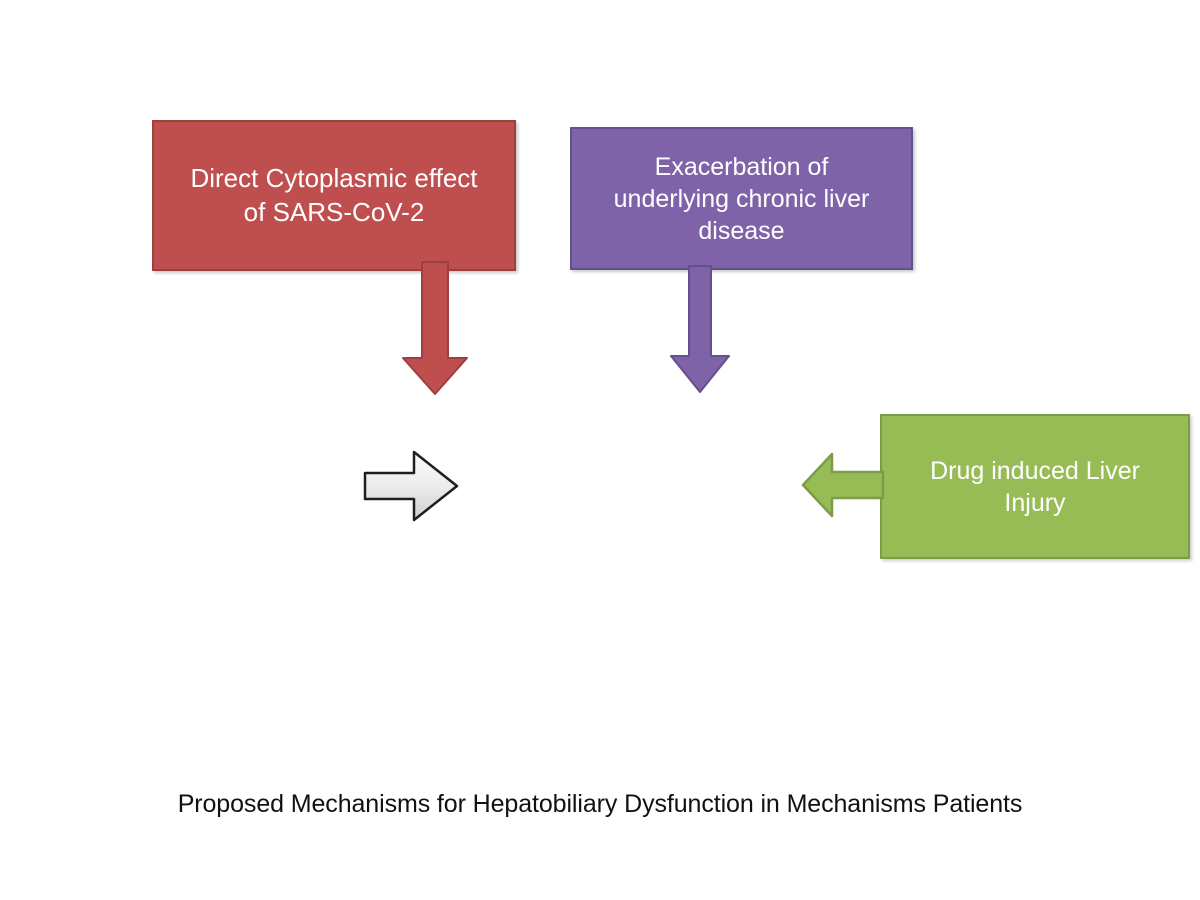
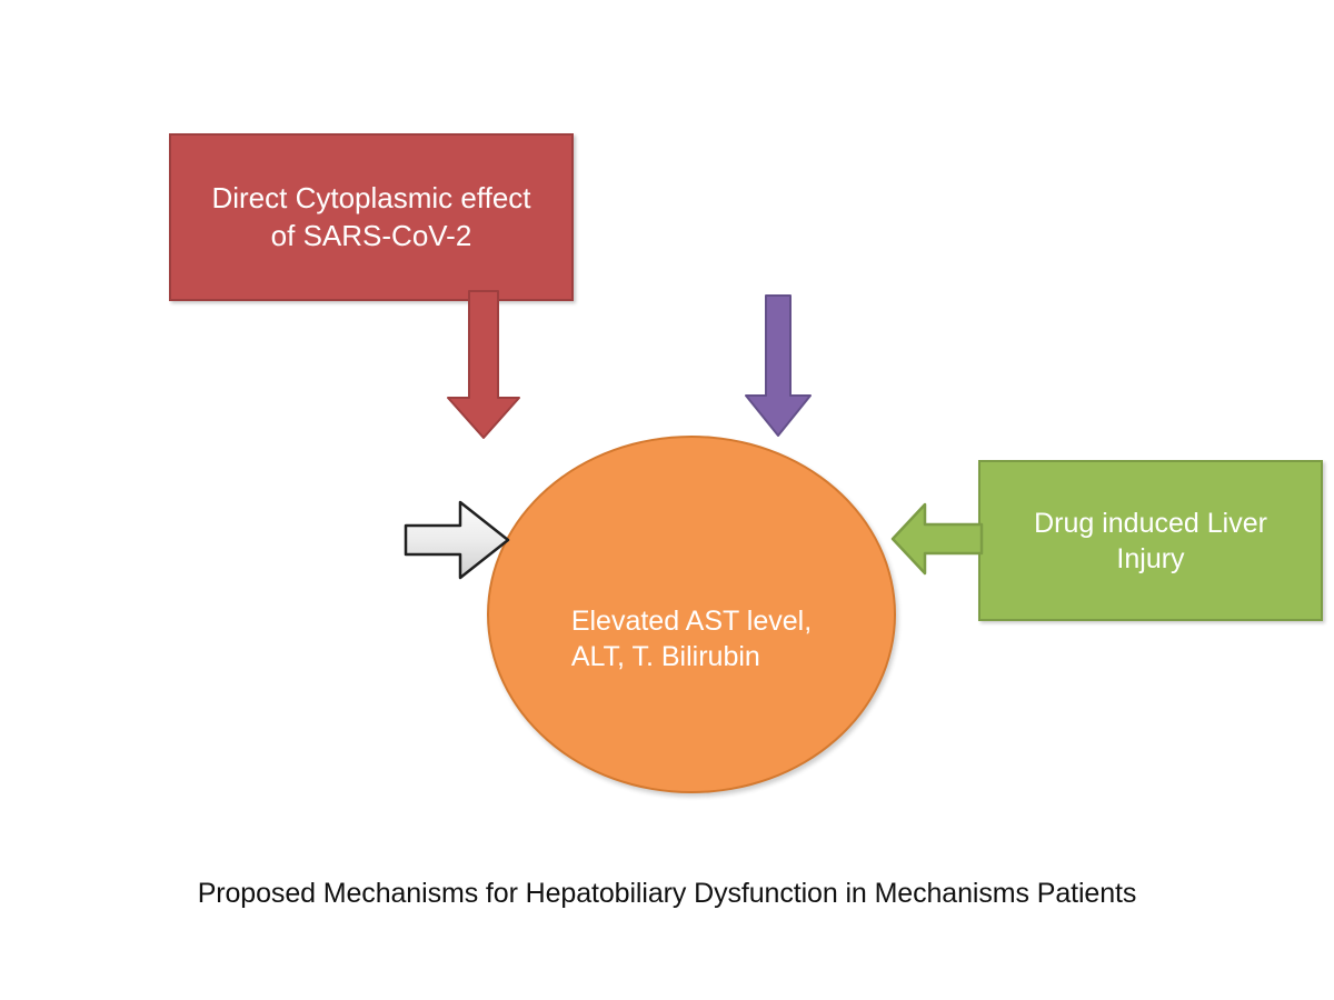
  Direct Cytoplasmic effect
  of SARS-CoV-2
- Exacerbation of
- underlying chronic liver
- disease
  Drug induced Liver
  Injury
+ Elevated AST level,
+ ALT, T. Bilirubin
  Proposed Mechanisms for Hepatobiliary Dysfunction in Mechanisms Patients
